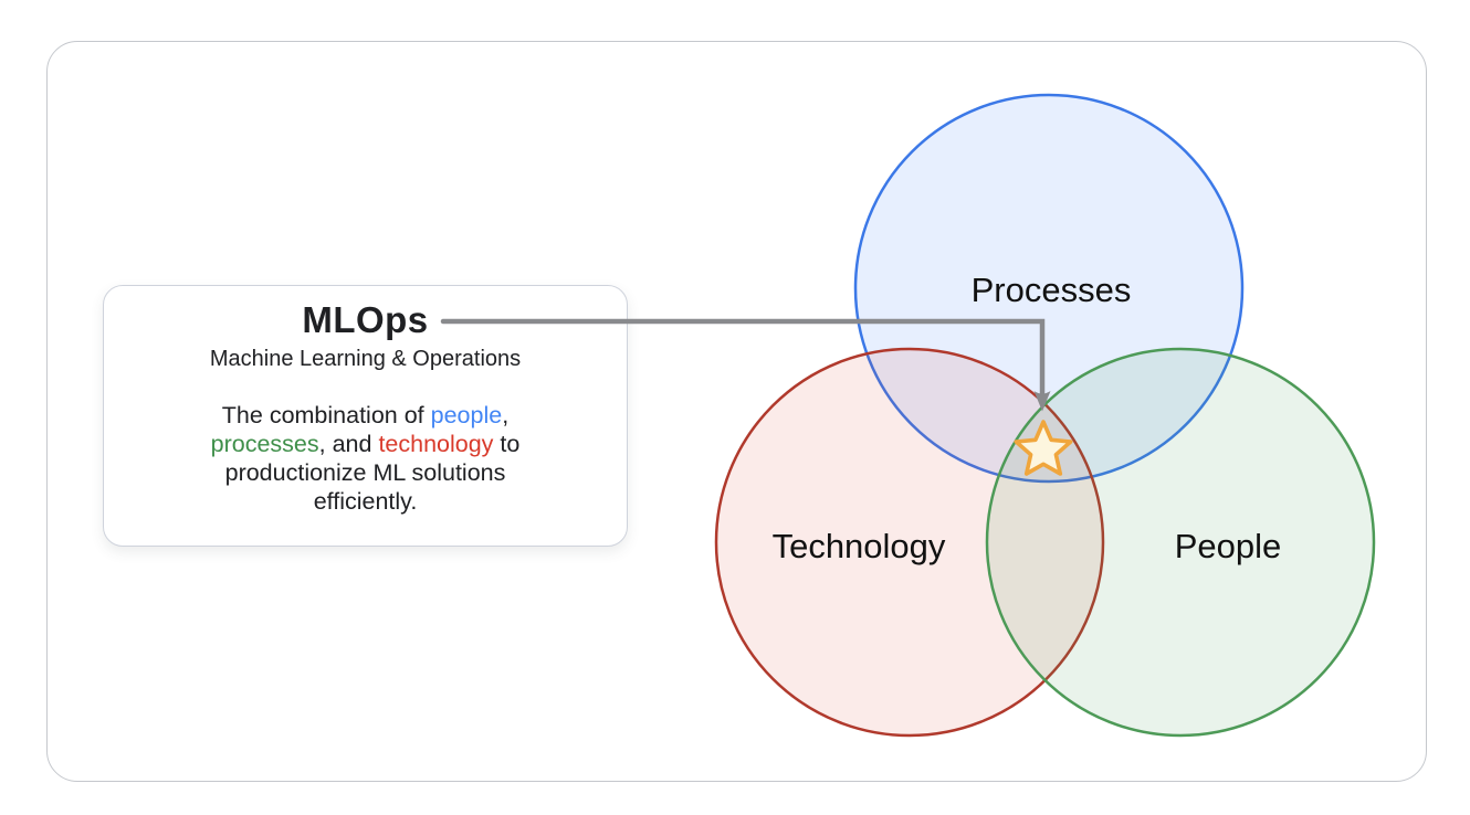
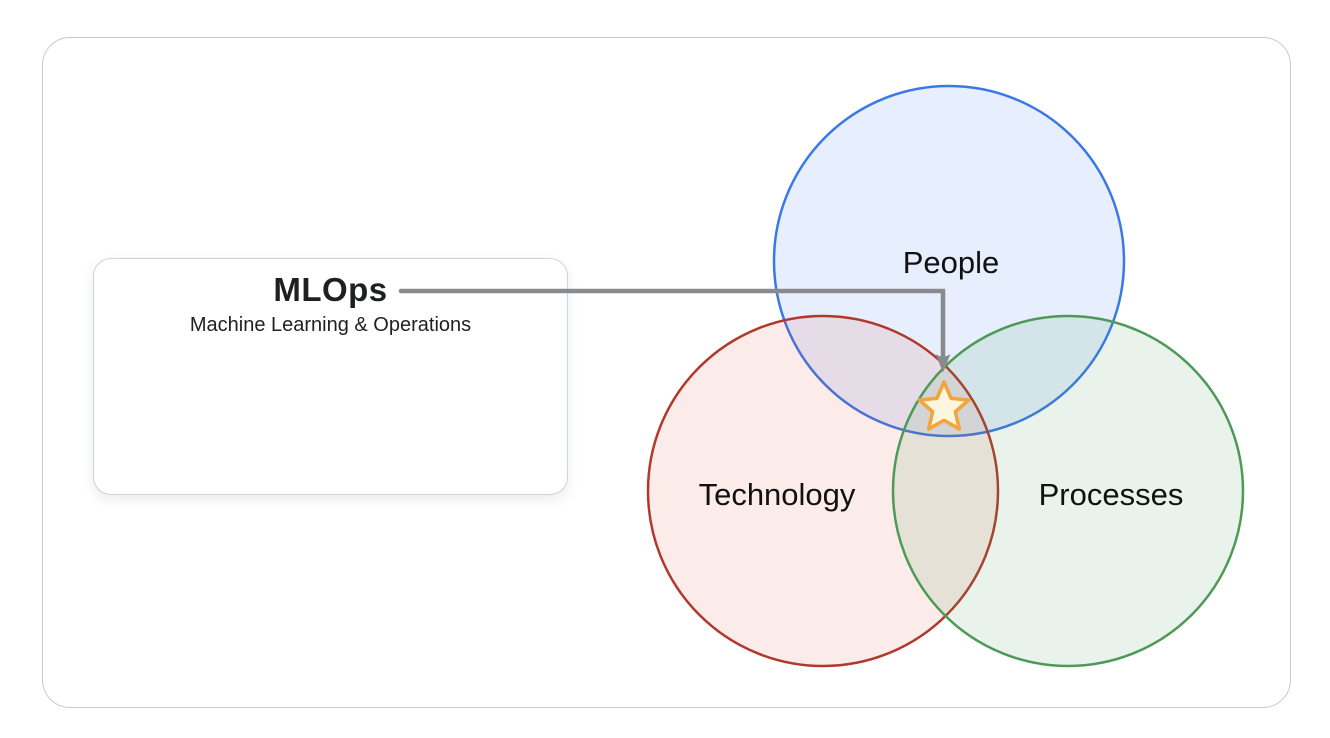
  MLOps
  Machine Learning & Operations
- The combination of people,
- processes, and technology to
- productionize ML solutions
- efficiently.
- Processes
+ People
  Technology
- People
+ Processes
